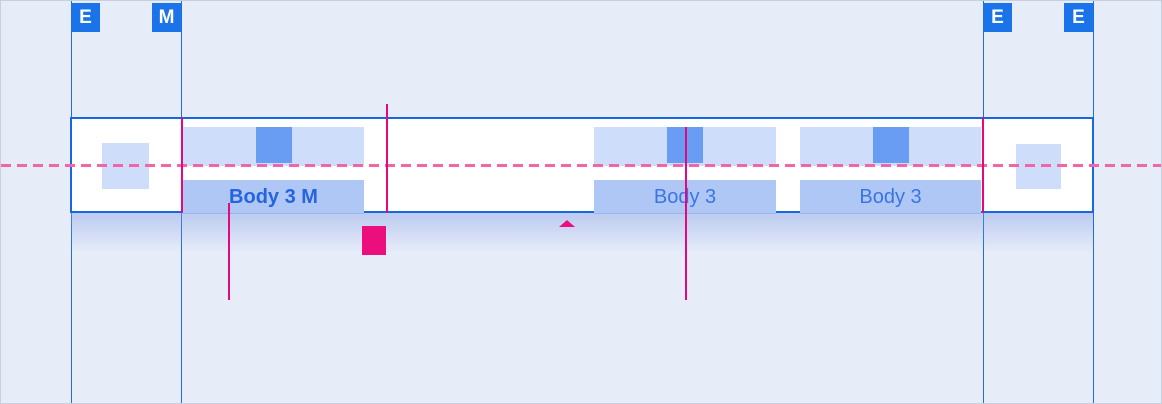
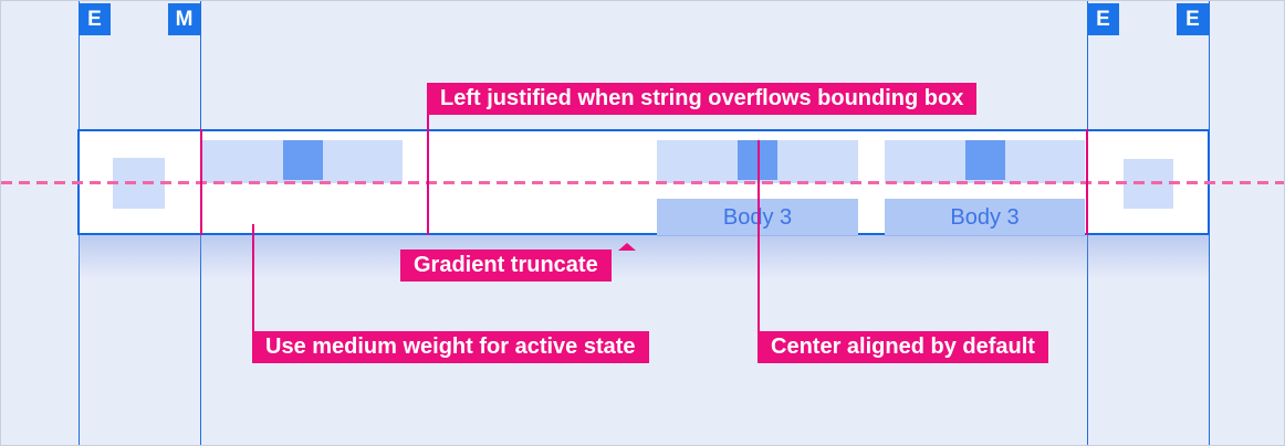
- Body 3 M
  Body 3
  Body 3
+ Left justified when string overflows bounding box
+ Gradient truncate
+ Use medium weight for active state
+ Center aligned by default
  E
  M
  E
  E
